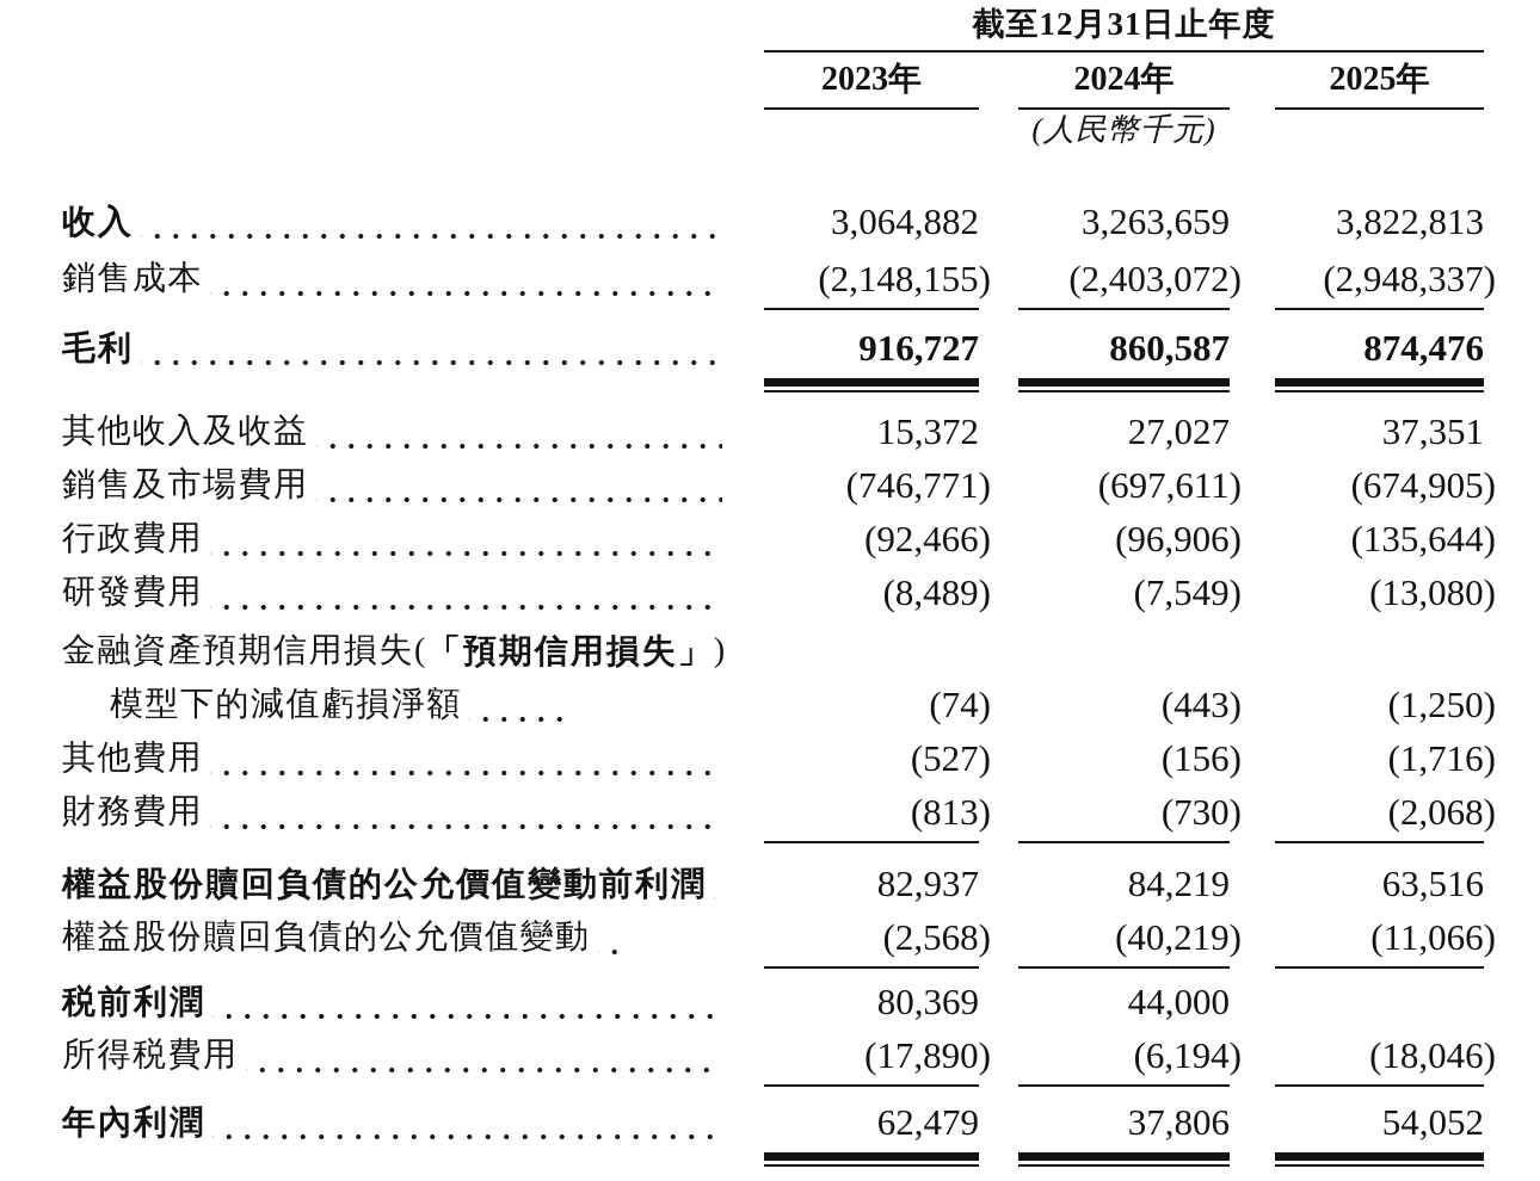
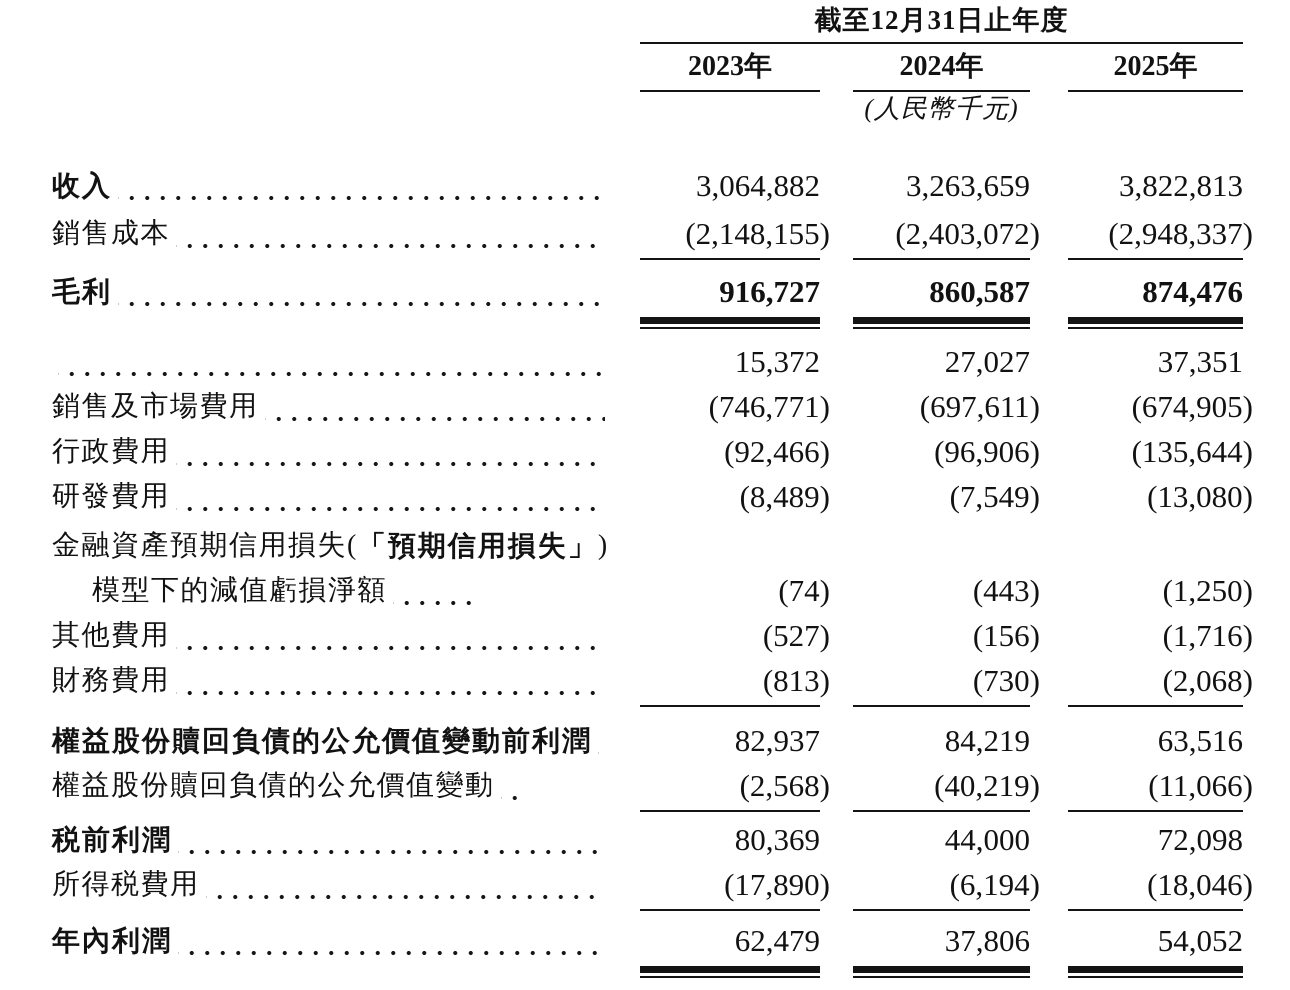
  截至12月31日止年度
  2023年
  2024年
  2025年
  (人民幣千元)
  收入
  3,064,882
  3,263,659
  3,822,813
  銷售成本
  (2,148,155)
  (2,403,072)
  (2,948,337)
  毛利
  916,727
  860,587
  874,476
- 其他收入及收益
  15,372
  27,027
  37,351
  銷售及市場費用
  (746,771)
  (697,611)
  (674,905)
  行政費用
  (92,466)
  (96,906)
  (135,644)
  研發費用
  (8,489)
  (7,549)
  (13,080)
  金融資產預期信用損失(
  「預期信用損失」
  )
  模型下的減值虧損淨額
  (74)
  (443)
  (1,250)
  其他費用
  (527)
  (156)
  (1,716)
  財務費用
  (813)
  (730)
  (2,068)
  權益股份贖回負債的公允價值變動前利潤
  82,937
  84,219
  63,516
  權益股份贖回負債的公允價值變動
  (2,568)
  (40,219)
  (11,066)
  税前利潤
  80,369
  44,000
+ 72,098
  所得税費用
  (17,890)
  (6,194)
  (18,046)
  年內利潤
  62,479
  37,806
  54,052
